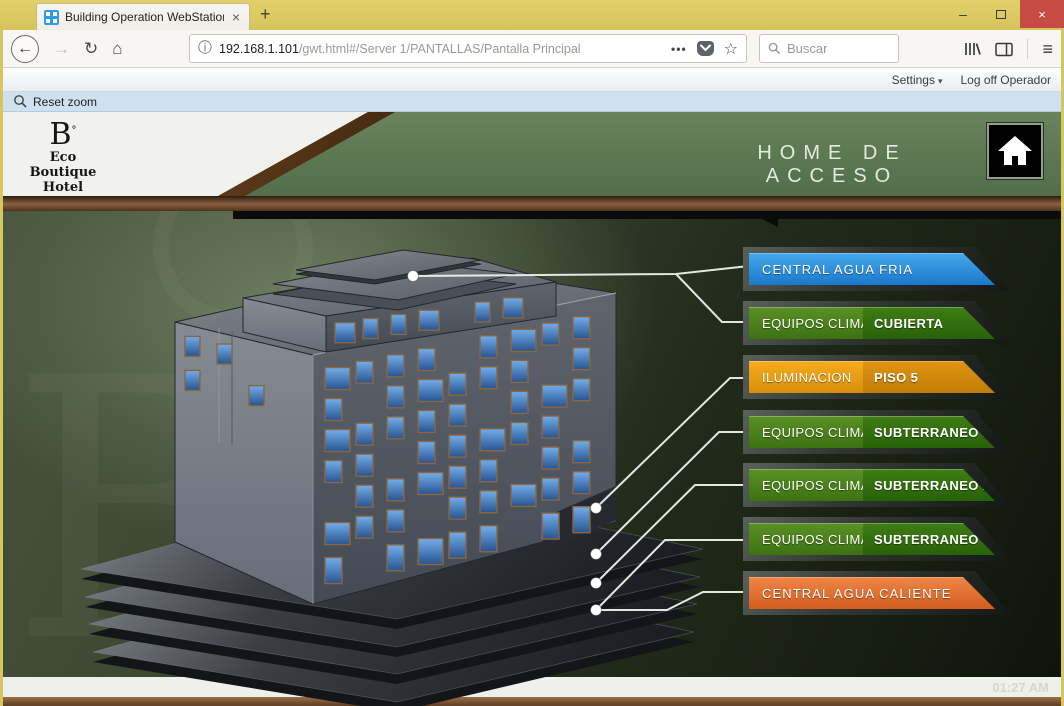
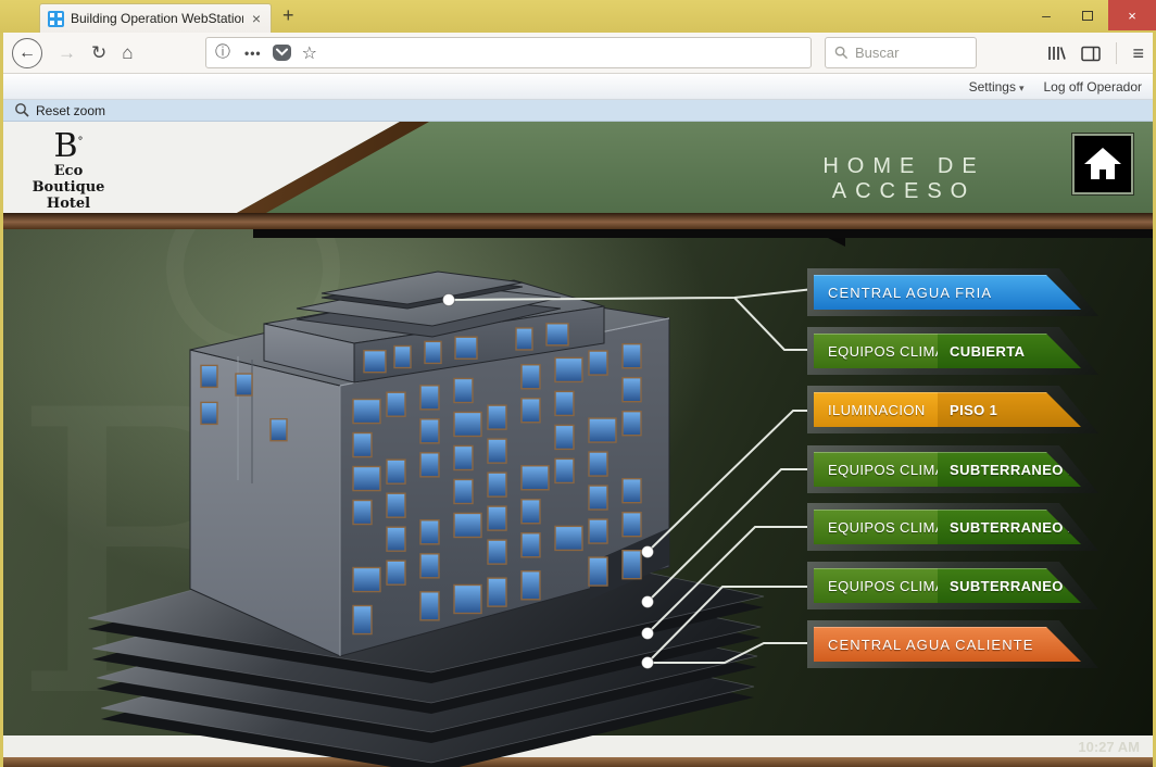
  Building Operation WebStatio
  ×
  +
  –
  ×
  ←
  →
  ↻
  ⌂
  ⓘ
- 192.168.1.101/gwt.html#/Server 1/PANTALLAS/Pantalla Principal
  •••
  ☆
  Buscar
  ≡
  Settings ▾
  Log off Operador
  Reset zoom
  B
  B°
  Eco
  Boutique
  Hotel
  HOME DE ACCESO
- 01:27 AM
+ 10:27 AM
  CENTRAL AGUA FRIA
  EQUIPOS CLIM
  CUBIERTA
  ILUMINACION
- PISO 5
+ PISO 1
  EQUIPOS CLIM
  SUBTERRANEO
  EQUIPOS CLIM
  SUBTERRANEO
  EQUIPOS CLIM
  SUBTERRANEO
  CENTRAL AGUA CALIENTE
